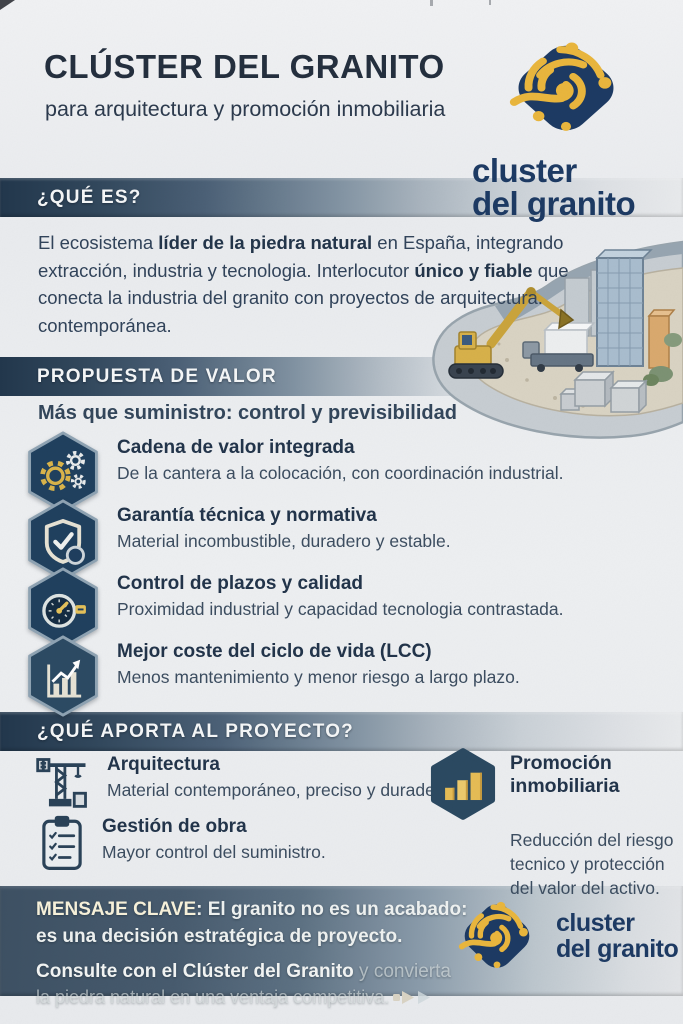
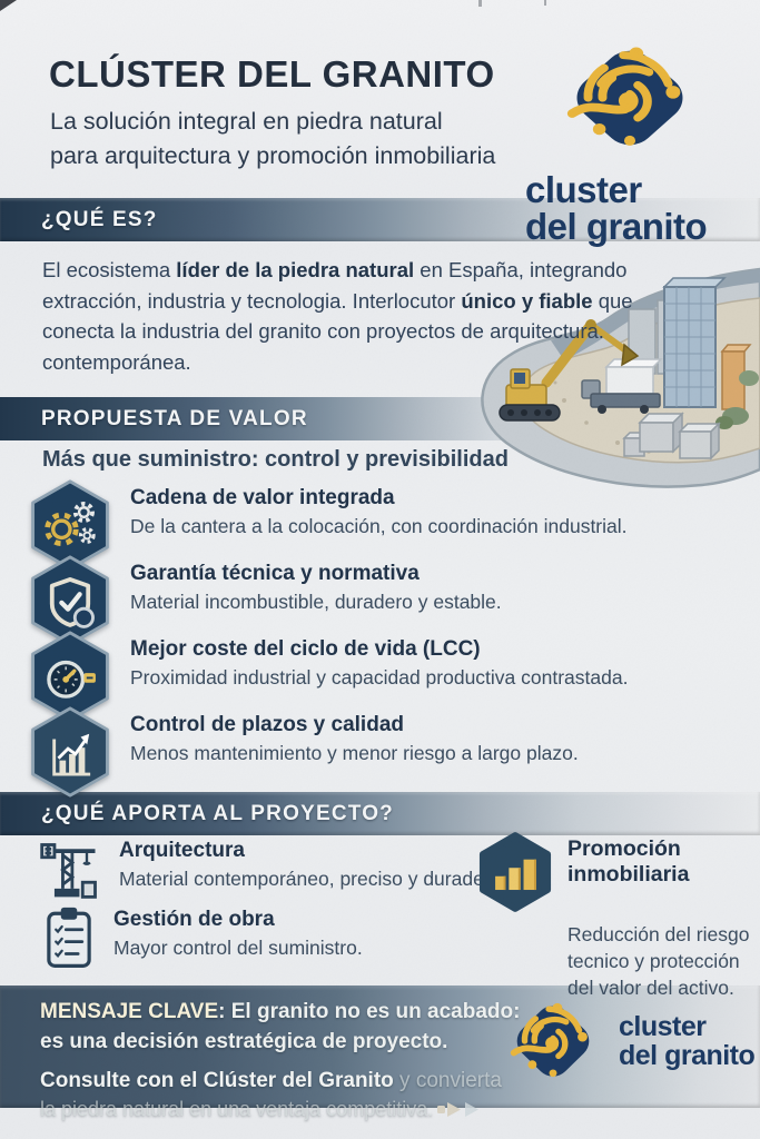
  CLÚSTER DEL GRANITO
+ La solución integral en piedra natural
  para arquitectura y promoción inmobiliaria
  cluster
  del granito
  ¿QUÉ ES?
  El ecosistema líder de la piedra natural en España, integrando
  extracción, industria y tecnologia. Interlocutor único y fiable que
  conecta la industria del granito con proyectos de arquitectura.
  contemporánea.
  PROPUESTA DE VALOR
  Más que suministro: control y previsibilidad
  Cadena de valor integrada
  De la cantera a la colocación, con coordinación industrial.
  Garantía técnica y normativa
  Material incombustible, duradero y estable.
- Control de plazos y calidad
+ Mejor coste del ciclo de vida (LCC)
- Proximidad industrial y capacidad tecnologia contrastada.
+ Proximidad industrial y capacidad productiva contrastada.
- Mejor coste del ciclo de vida (LCC)
+ Control de plazos y calidad
  Menos mantenimiento y menor riesgo a largo plazo.
  ¿QUÉ APORTA AL PROYECTO?
  Arquitectura
  Material contemporáneo, preciso y durade
  Gestión de obra
  Mayor control del suministro.
  Promoción
  inmobiliaria
  Reducción del riesgo tecnico y protección del valor del activo.
  MENSAJE CLAVE: El granito no es un acabado:
  es una decisión estratégica de proyecto.
  Consulte con el Clúster del Granito y convierta
  la piedra natural en una ventaja competitiva.
  cluster
  del granito
